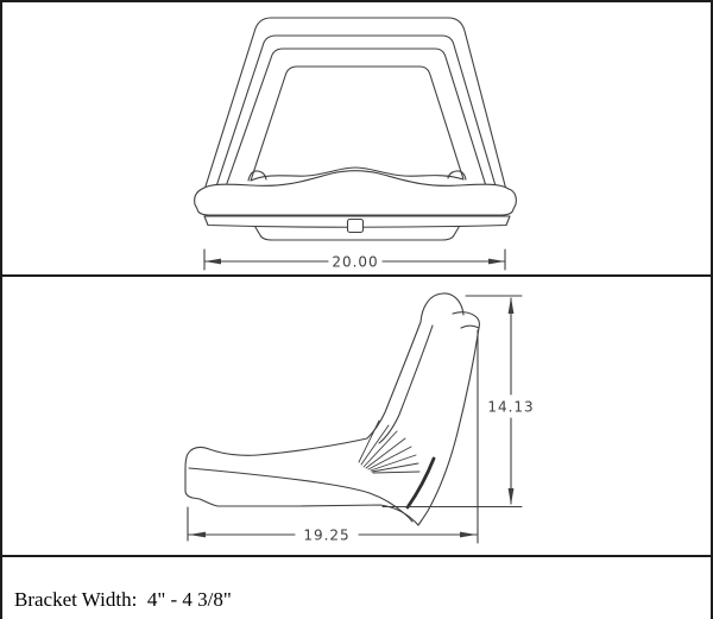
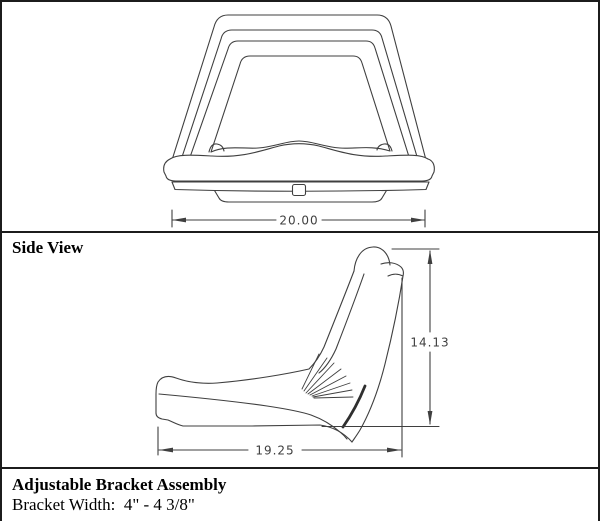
+ Side View
+ Adjustable Bracket Assembly
  Bracket Width: 4" - 4 3/8"
  20.00
  14.13
  19.25
